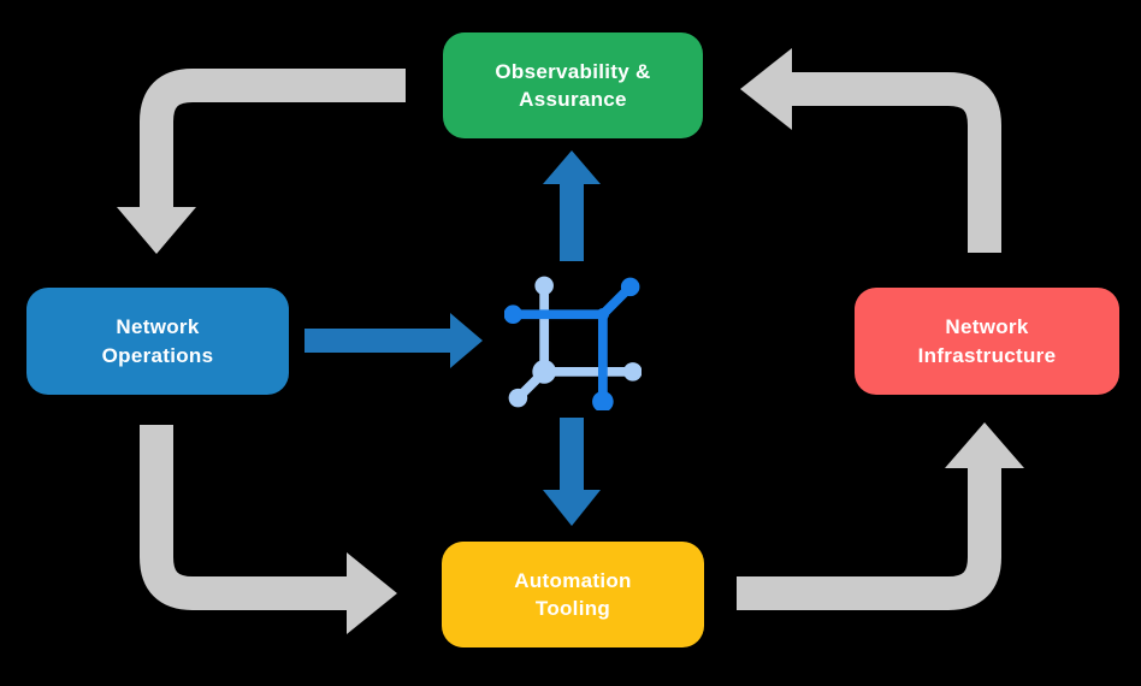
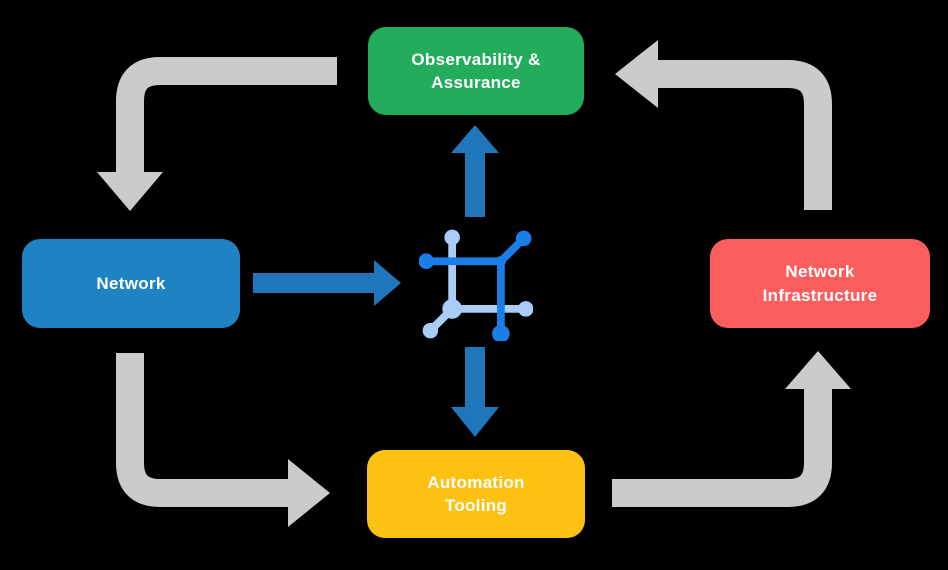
  Observability &
  Assurance
  Network
- Operations
  Network
  Infrastructure
  Automation
  Tooling
